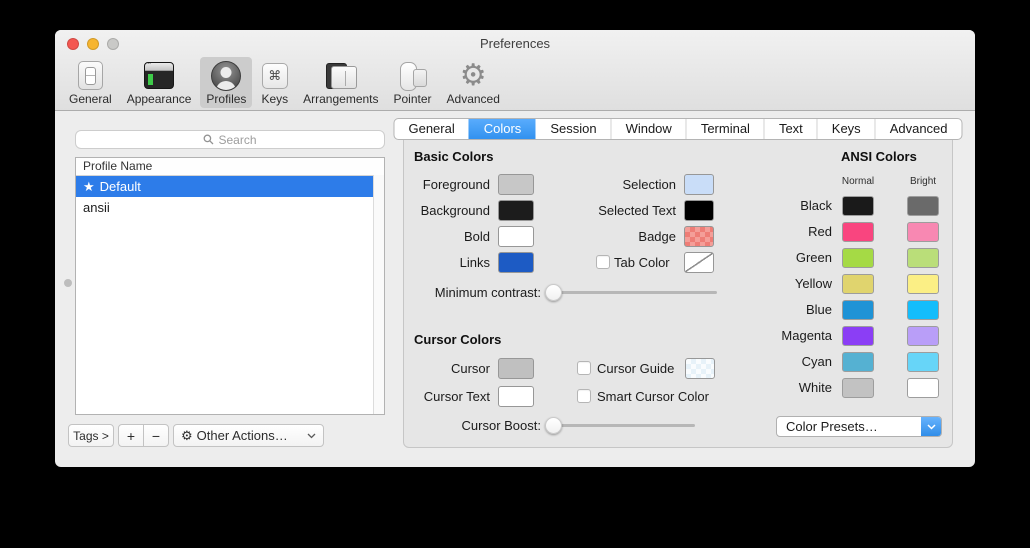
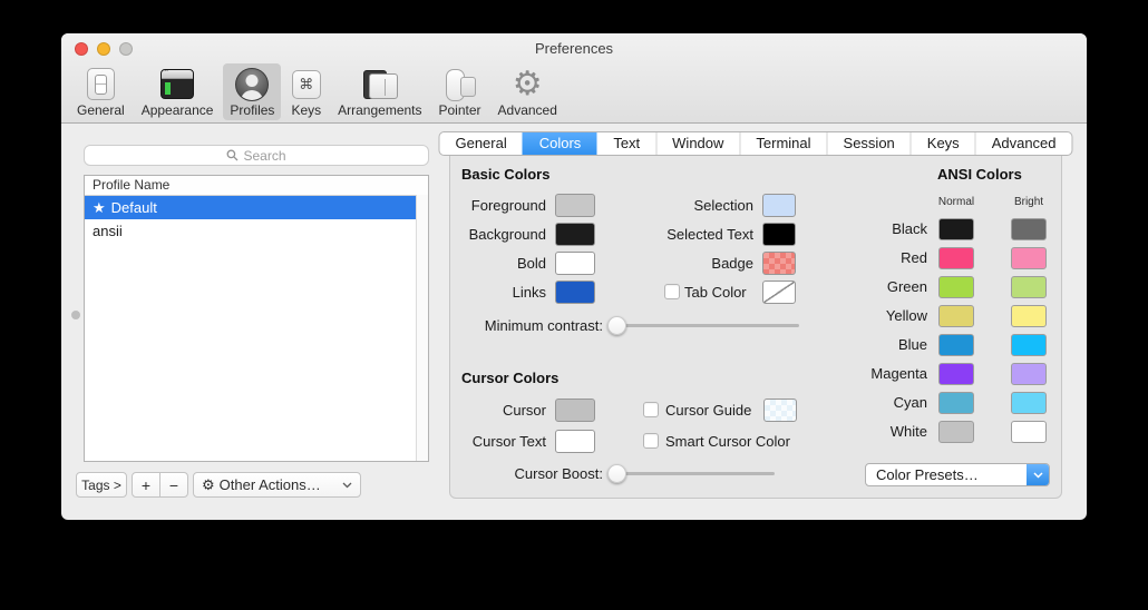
  Preferences
  General
  Appearance
  Profiles
  ⌘
  Keys
  Arrangements
  Pointer
  ⚙
  Advanced
  Search
  Profile Name
  ★
  Default
  ansii
  Tags >
  +
  −
  ⚙
  Other Actions…
  Basic Colors
  Foreground
  Background
  Bold
  Links
  Selection
  Selected Text
  Badge
  Tab Color
  Minimum contrast:
  Cursor Colors
  Cursor
  Cursor Text
  Cursor Guide
  Smart Cursor Color
  Cursor Boost:
  ANSI Colors
  Normal
  Bright
  Black
  Red
  Green
  Yellow
  Blue
  Magenta
  Cyan
  White
  Color Presets…
  General
  Colors
- Session
+ Text
  Window
  Terminal
- Text
+ Session
  Keys
  Advanced
